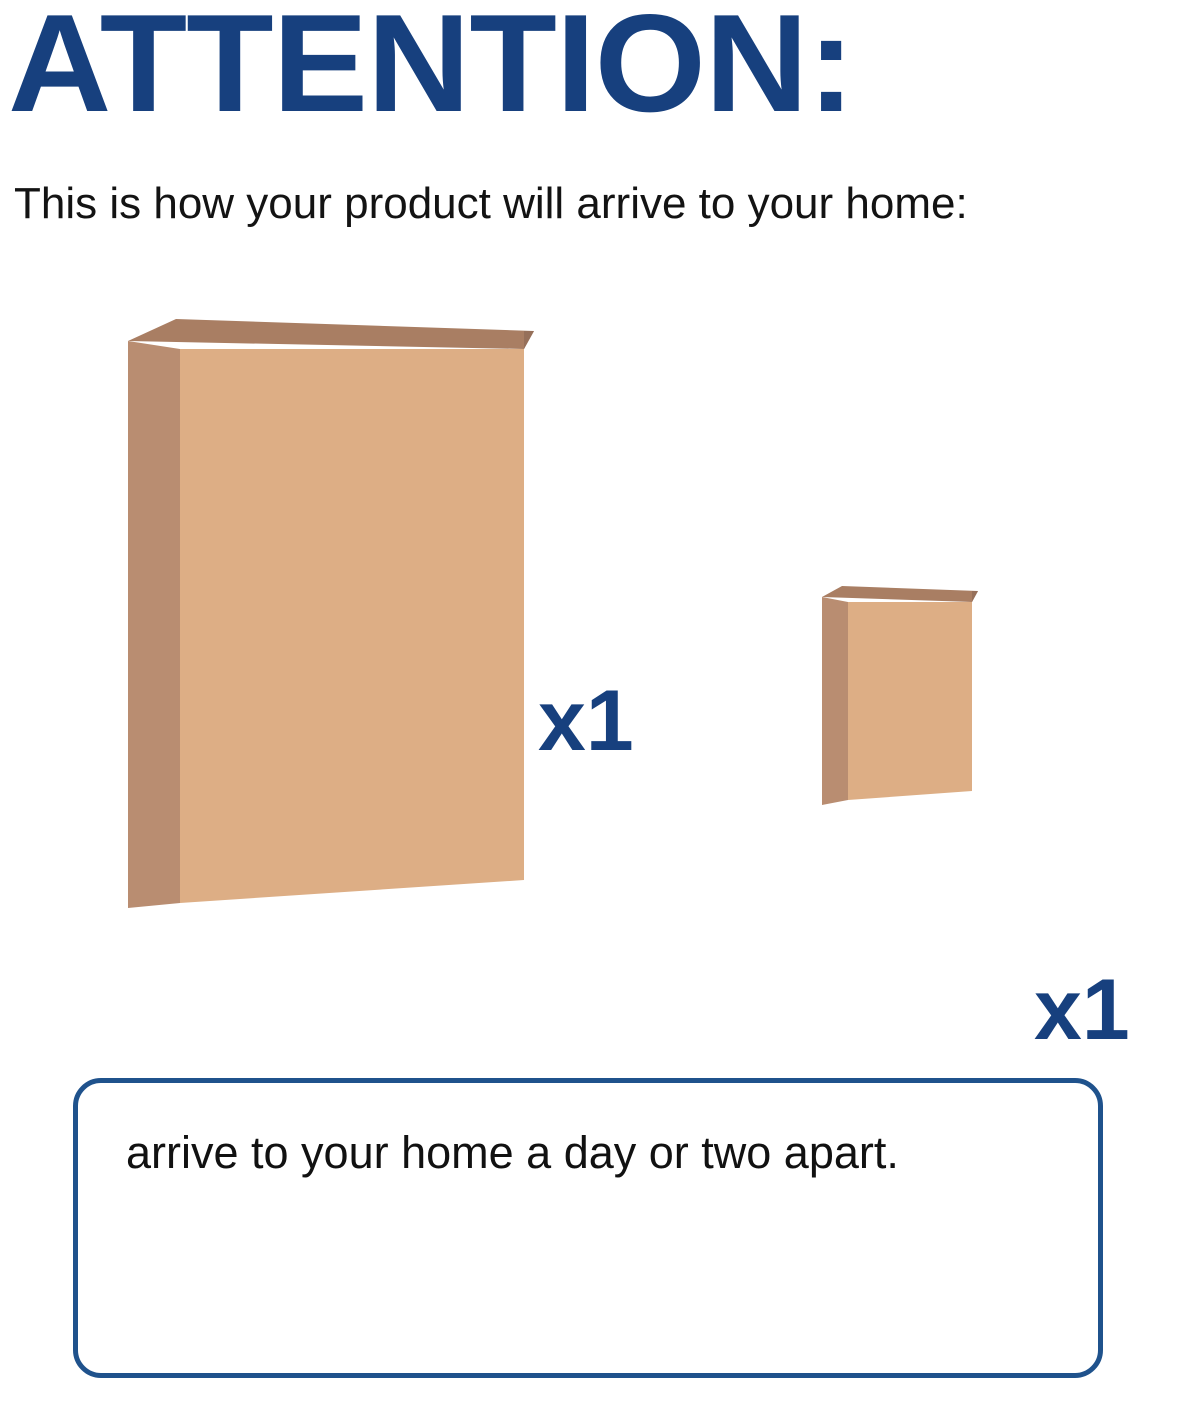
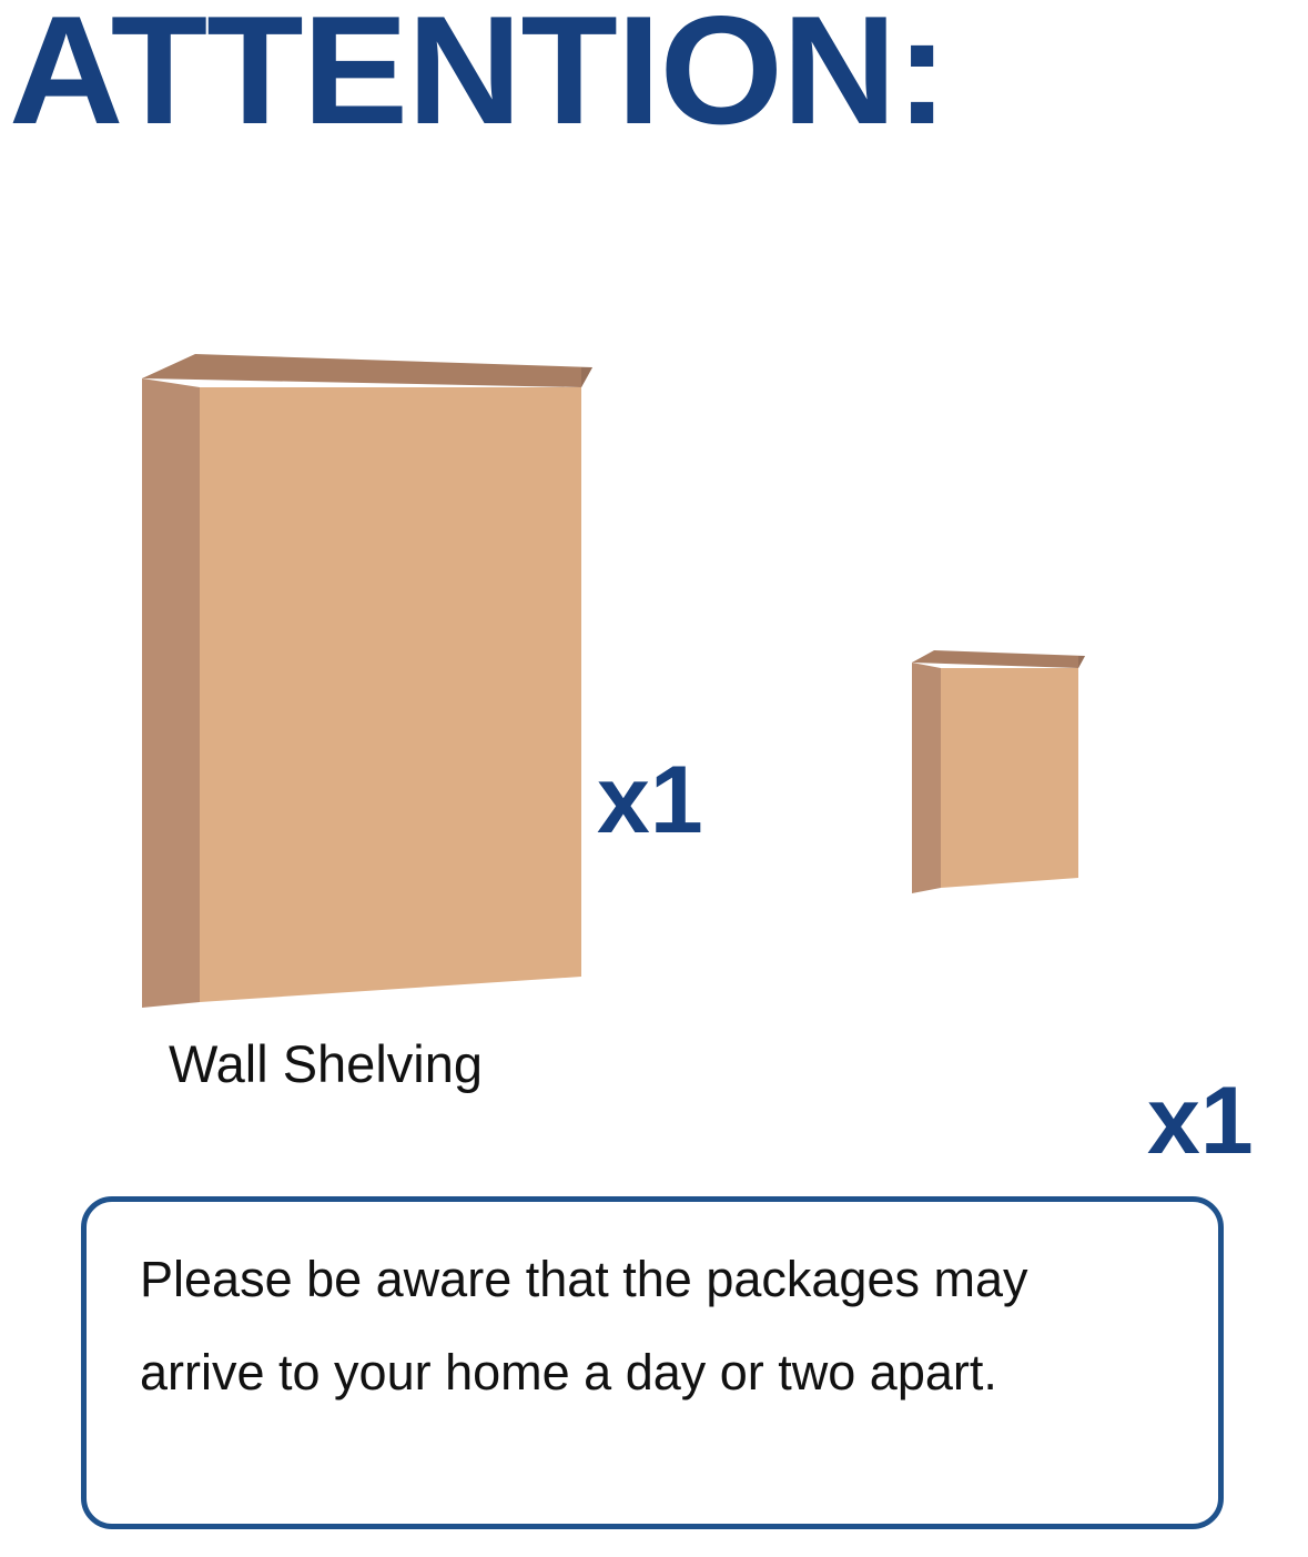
  ATTENTION:
- This is how your product will arrive to your home:
  x1
+ Wall Shelving
  x1
+ Please be aware that the packages may
  arrive to your home a day or two apart.
